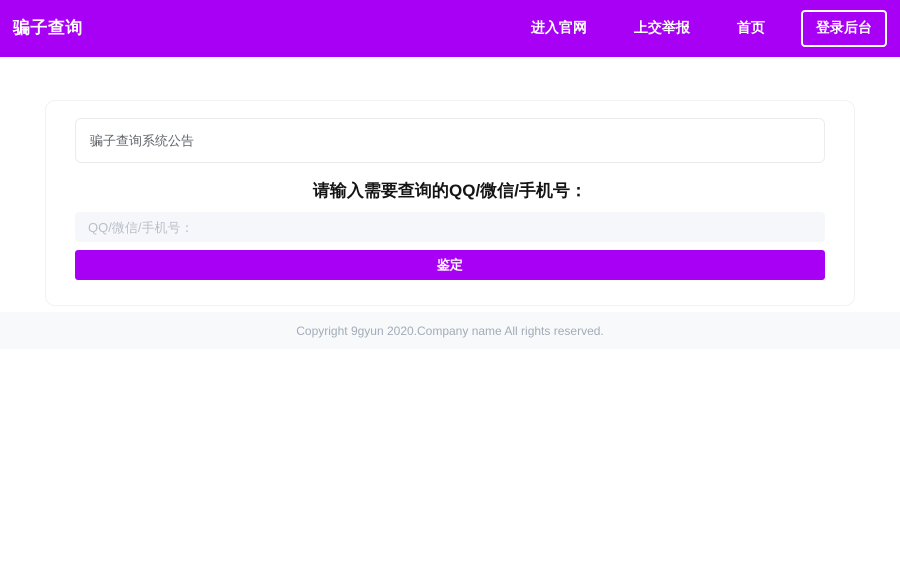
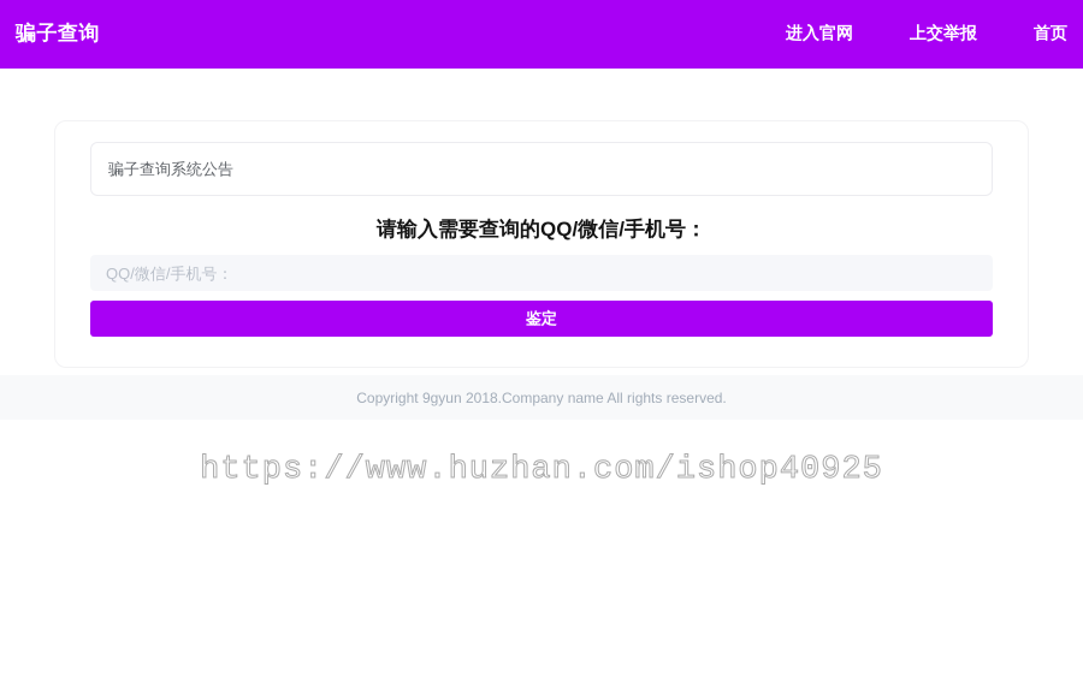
  骗子查询
  进入官网
  上交举报
  首页
- 登录后台
  骗子查询系统公告
  请输入需要查询的QQ/微信/手机号：
  QQ/微信/手机号：
  鉴定
+ https://www.huzhan.com/ishop40925
- Copyright 9gyun 2020.Company name All rights reserved.
+ Copyright 9gyun 2018.Company name All rights reserved.
